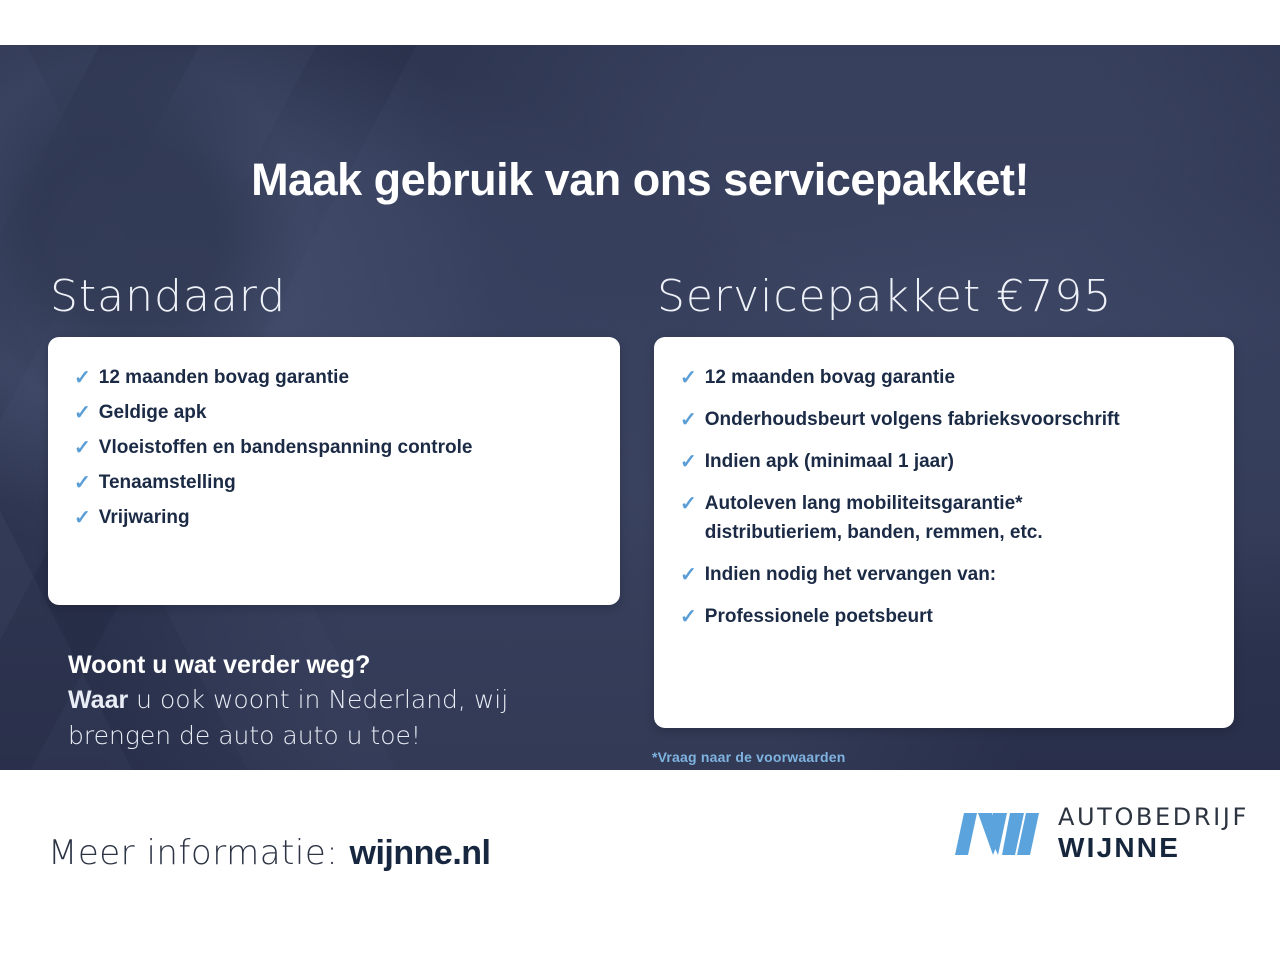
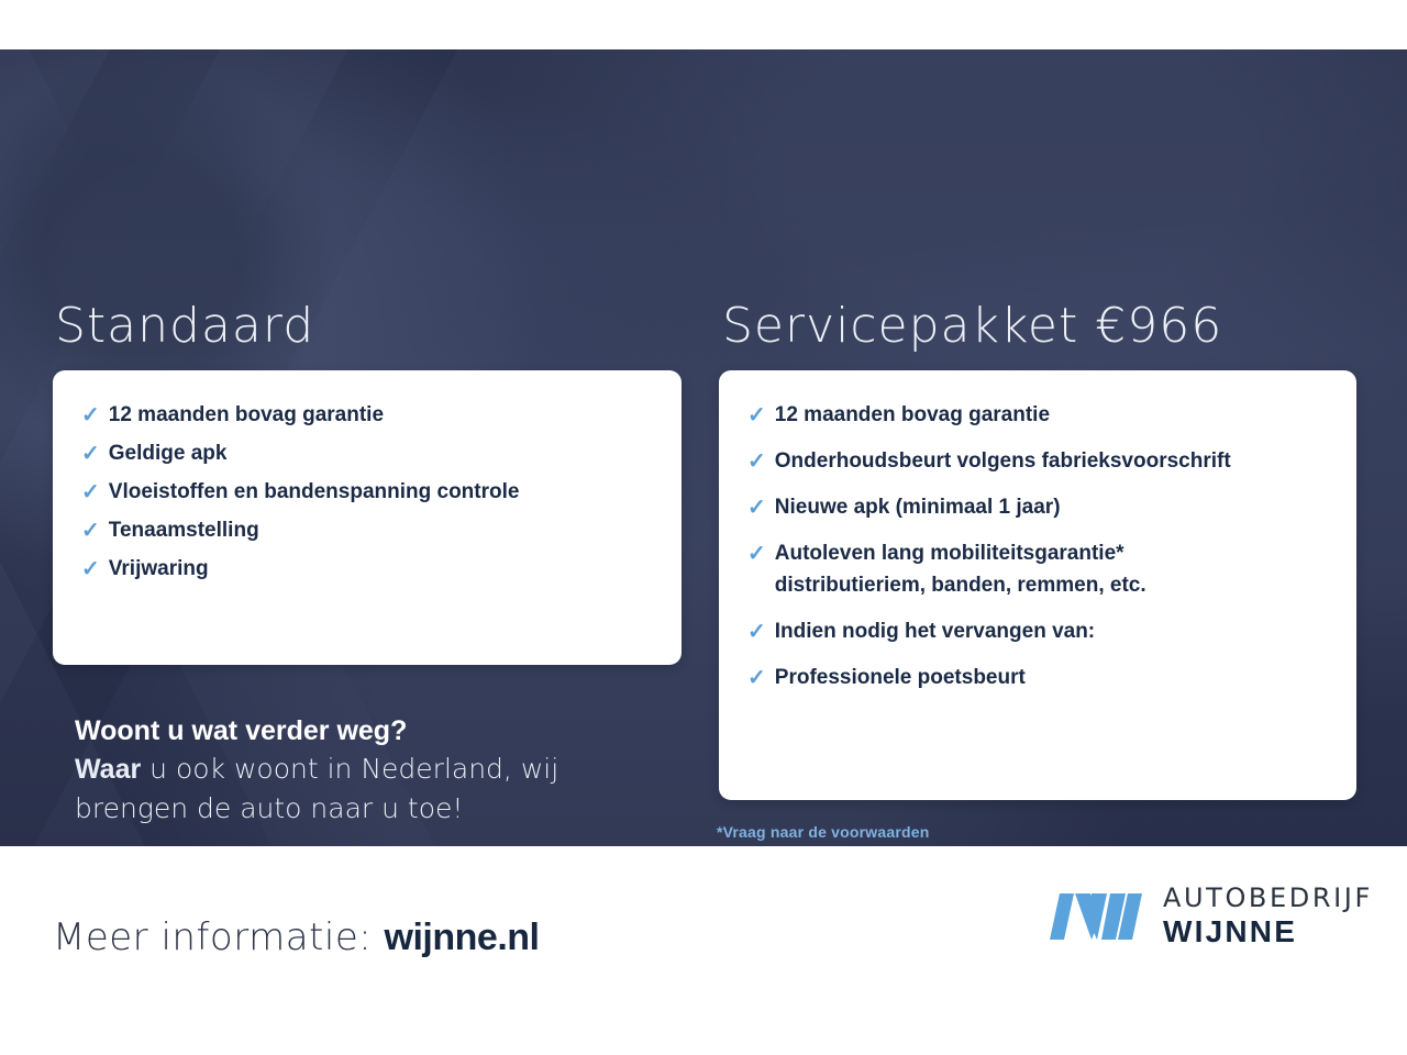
- Maak gebruik van ons servicepakket!
  Standaard
- Servicepakket €795
+ Servicepakket €966
  ✓
  12 maanden bovag garantie
  ✓
  Geldige apk
  ✓
  Vloeistoffen en bandenspanning controle
  ✓
  Tenaamstelling
  ✓
  Vrijwaring
  ✓
  12 maanden bovag garantie
  ✓
  Onderhoudsbeurt volgens fabrieksvoorschrift
  ✓
- Indien apk (minimaal 1 jaar)
+ Nieuwe apk (minimaal 1 jaar)
  ✓
  Autoleven lang mobiliteitsgarantie*
  distributieriem, banden, remmen, etc.
  ✓
  Indien nodig het vervangen van:
  ✓
  Professionele poetsbeurt
  Woont u wat verder weg?
- Waar u ook woont in Nederland, wij brengen de auto auto u toe!
+ Waar u ook woont in Nederland, wij brengen de auto naar u toe!
  *Vraag naar de voorwaarden
  Meer informatie: wijnne.nl
  AUTOBEDRIJF
  WIJNNE
